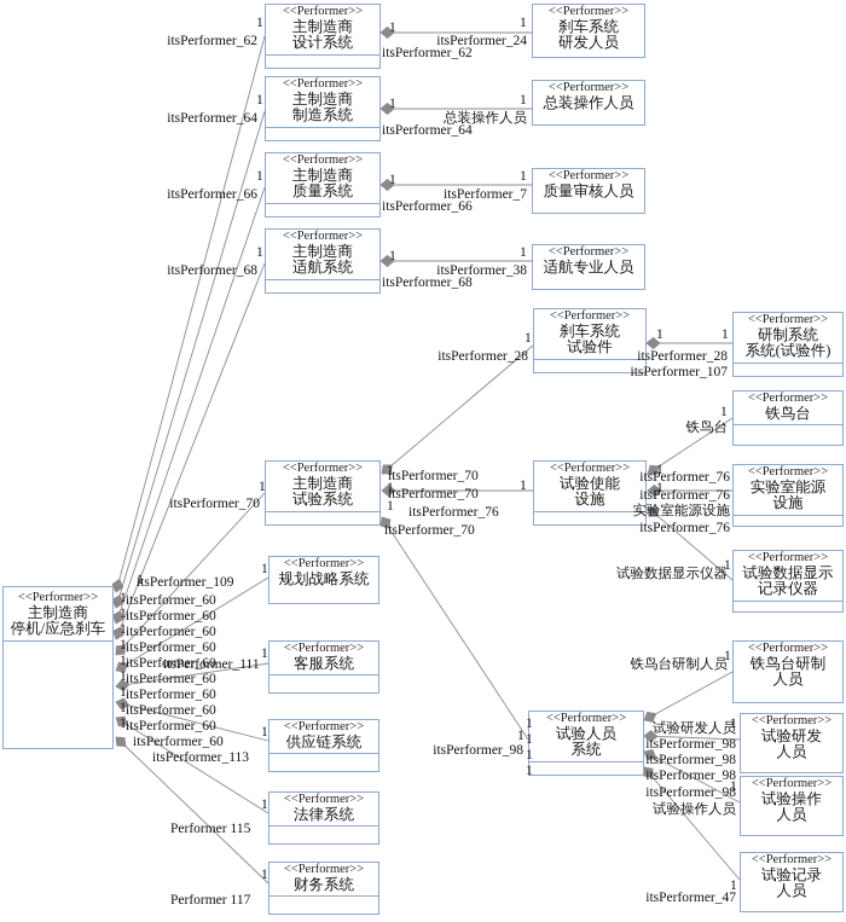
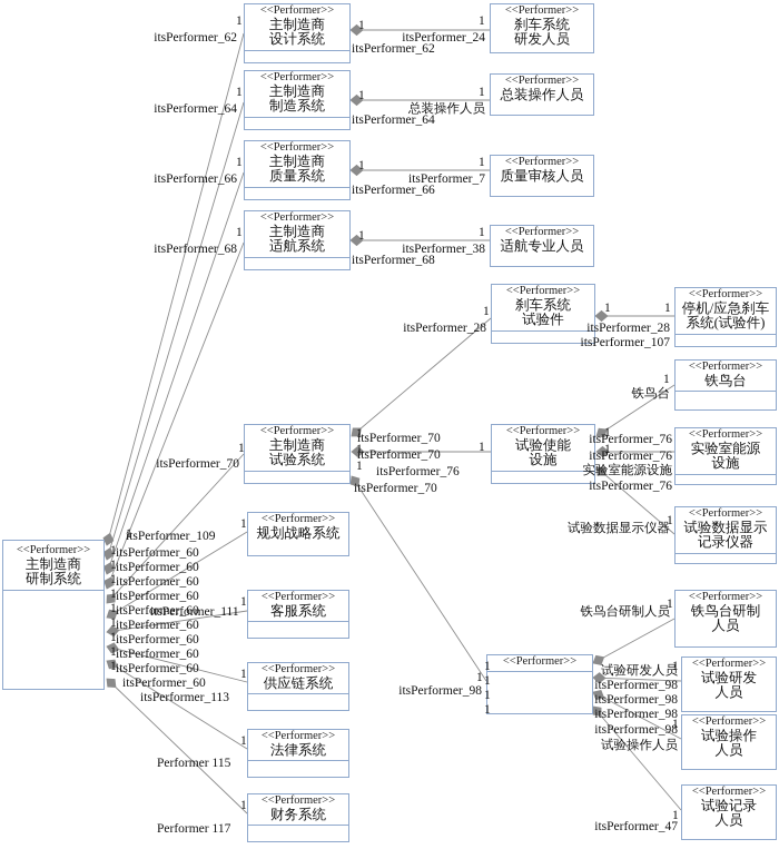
  <<Performer>>
  主制造商
  设计系统
  <<Performer>>
  主制造商
  制造系统
  <<Performer>>
  主制造商
  质量系统
  <<Performer>>
  主制造商
  适航系统
  <<Performer>>
  刹车系统
  研发人员
  <<Performer>>
  总装操作人员
  <<Performer>>
  质量审核人员
  <<Performer>>
  适航专业人员
  <<Performer>>
  刹车系统
  试验件
  <<Performer>>
- 研制系统
+ 停机/应急刹车
  系统(试验件)
  <<Performer>>
  铁鸟台
  <<Performer>>
  试验使能
  设施
  <<Performer>>
  实验室能源
  设施
  <<Performer>>
  试验数据显示
  记录仪器
  <<Performer>>
  铁鸟台研制
  人员
  <<Performer>>
  试验研发
  人员
  <<Performer>>
  试验操作
  人员
  <<Performer>>
  试验记录
  人员
  <<Performer>>
  主制造商
  试验系统
  <<Performer>>
  规划战略系统
  <<Performer>>
  客服系统
  <<Performer>>
  供应链系统
  <<Performer>>
  法律系统
  <<Performer>>
  财务系统
  <<Performer>>
- 试验人员
- 系统
  <<Performer>>
  主制造商
- 停机/应急刹车
+ 研制系统
  itsPerformer_62
  itsPerformer_64
  itsPerformer_66
  itsPerformer_68
  itsPerformer_24
  itsPerformer_62
  总装操作人员
  itsPerformer_64
  itsPerformer_7
  itsPerformer_66
  itsPerformer_38
  itsPerformer_68
  itsPerformer_28
  itsPerformer_28
  itsPerformer_107
  铁鸟台
  itsPerformer_70
  itsPerformer_70
  itsPerformer_76
  itsPerformer_70
  itsPerformer_70
  itsPerformer_76
  itsPerformer_76
  实验室能源设施
  itsPerformer_76
  试验数据显示仪器
  铁鸟台研制人员
  试验研发人员
  itsPerformer_98
  itsPerformer_98
  itsPerformer_98
  itsPerformer_98
  试验操作人员
  itsPerformer_98
  itsPerformer_47
  itsPerformer_109
  itsPerformer_60
  itsPerformer_60
  itsPerformer_60
  itsPerformer_60
  itsPerformer_111
  itsPerformer_60
  itsPerformer_60
  itsPerformer_60
  itsPerformer_60
  itsPerformer_60
  itsPerformer_60
  itsPerformer_113
  Performer 115
  Performer 117
  1
  1
  1
  1
  1
  1
  1
  1
  1
  1
  1
  1
  1
  1
  1
  1
  1
  1
  1
  1
  1
  1
  1
  1
  1
  1
  1
  1
  1
  1
  1
  1
  1
  1
  1
  1
  1
  1
  1
  1
  1
  1
  1
  1
  1
  1
  1
  1
